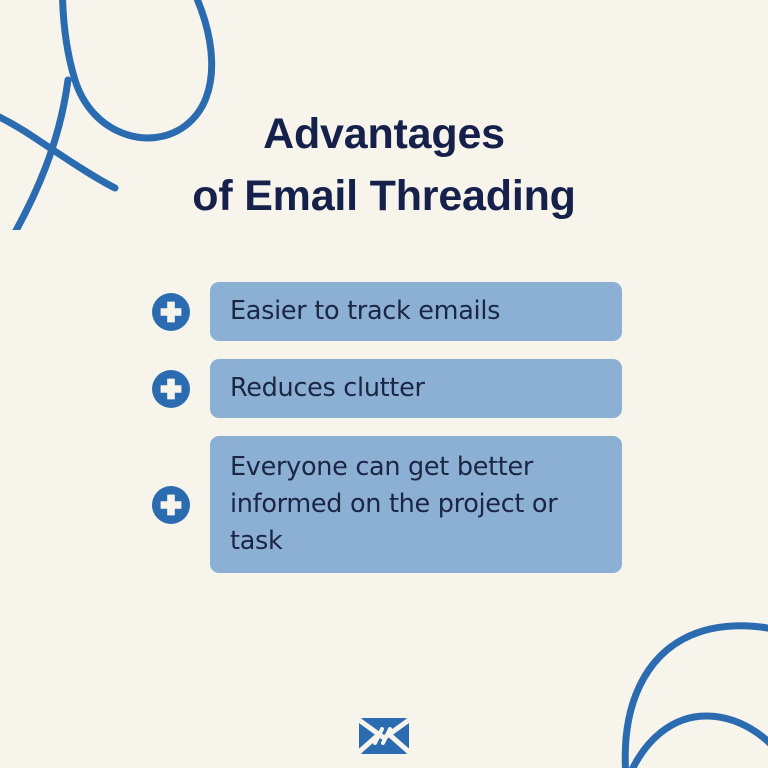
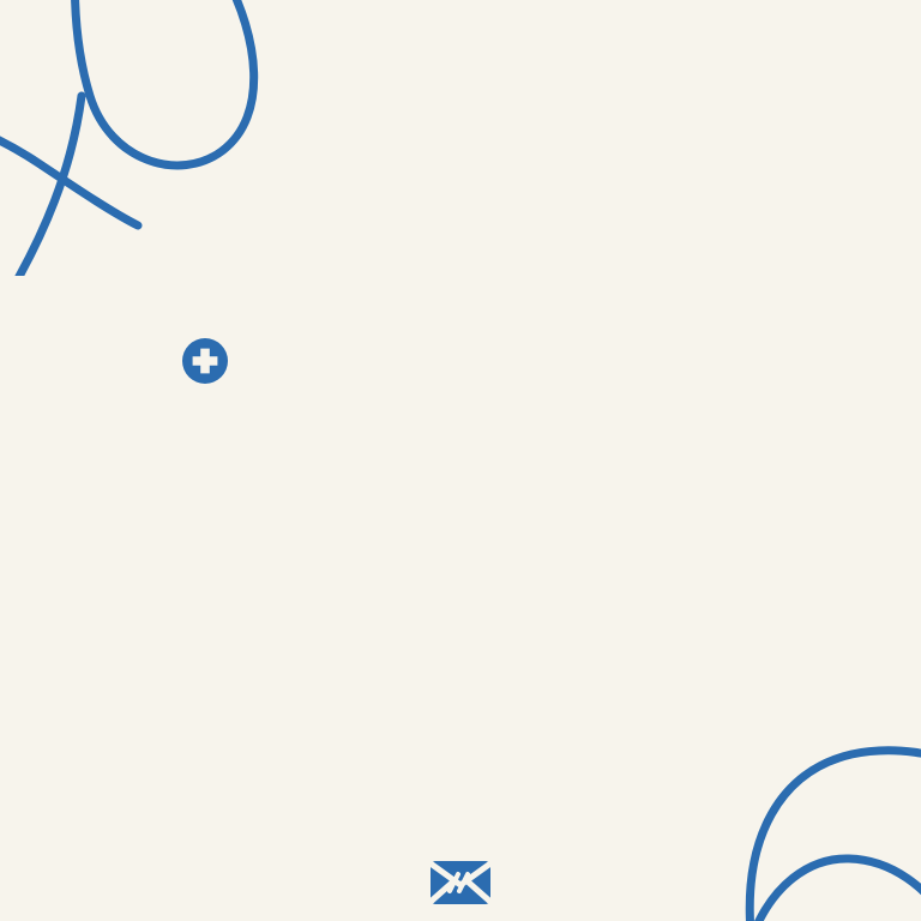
- Advantages
- of Email Threading
- Easier to track emails
- Reduces clutter
- Everyone can get better informed on the project or task
